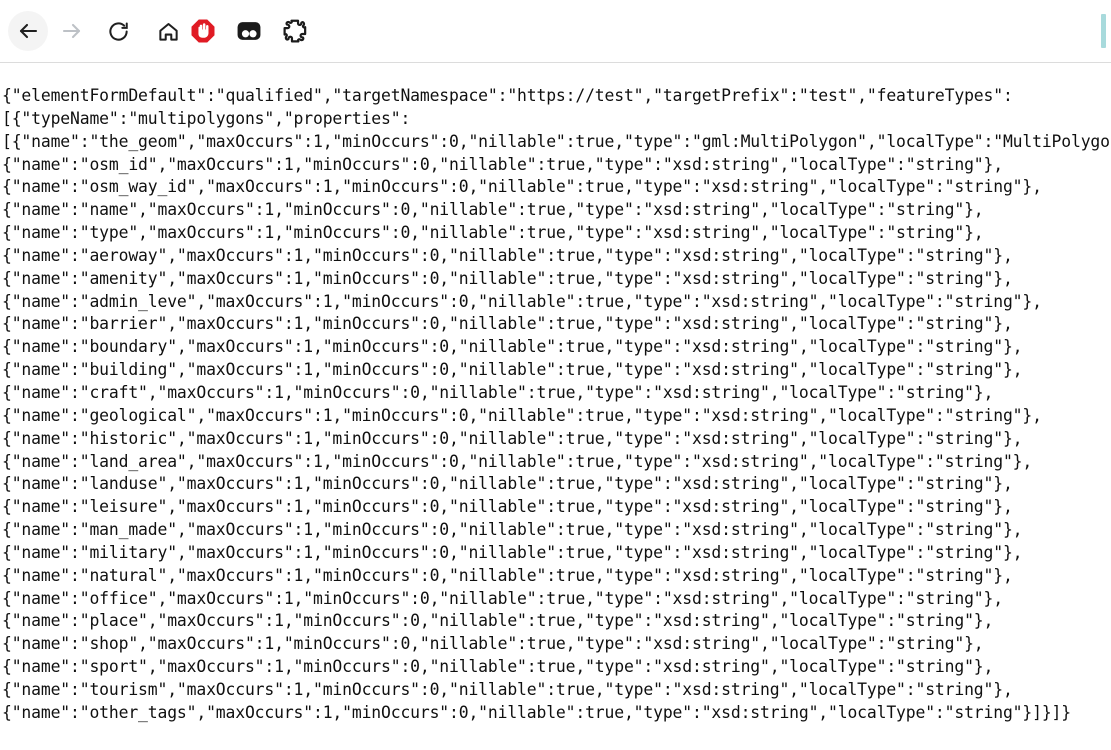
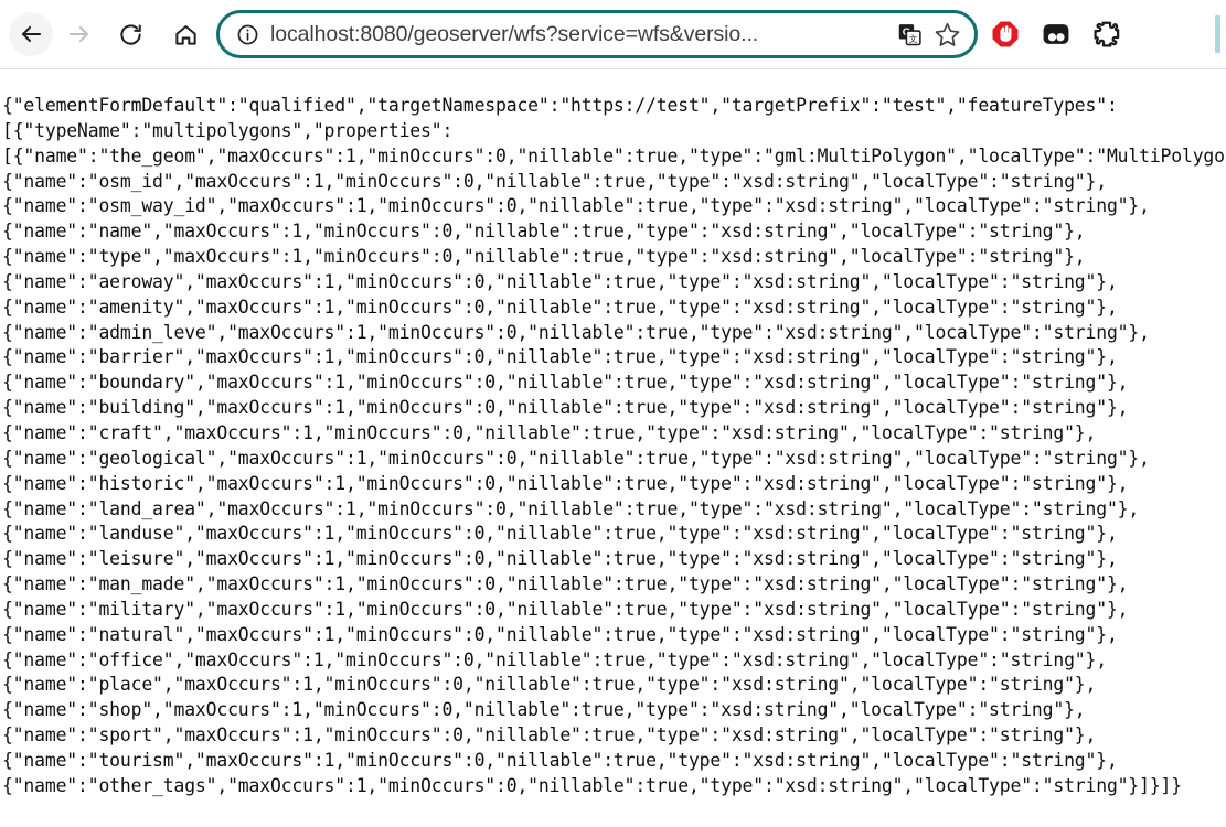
+ localhost:8080/geoserver/wfs?service=wfs&versio...
+ 文
  {"elementFormDefault":"qualified","targetNamespace":"https://test","targetPrefix":"test","featureTypes":
  [{"typeName":"multipolygons","properties":
  [{"name":"the_geom","maxOccurs":1,"minOccurs":0,"nillable":true,"type":"gml:MultiPolygon","localType":"MultiPolygo
  {"name":"osm_id","maxOccurs":1,"minOccurs":0,"nillable":true,"type":"xsd:string","localType":"string"},
  {"name":"osm_way_id","maxOccurs":1,"minOccurs":0,"nillable":true,"type":"xsd:string","localType":"string"},
  {"name":"name","maxOccurs":1,"minOccurs":0,"nillable":true,"type":"xsd:string","localType":"string"},
  {"name":"type","maxOccurs":1,"minOccurs":0,"nillable":true,"type":"xsd:string","localType":"string"},
  {"name":"aeroway","maxOccurs":1,"minOccurs":0,"nillable":true,"type":"xsd:string","localType":"string"},
  {"name":"amenity","maxOccurs":1,"minOccurs":0,"nillable":true,"type":"xsd:string","localType":"string"},
  {"name":"admin_leve","maxOccurs":1,"minOccurs":0,"nillable":true,"type":"xsd:string","localType":"string"},
  {"name":"barrier","maxOccurs":1,"minOccurs":0,"nillable":true,"type":"xsd:string","localType":"string"},
  {"name":"boundary","maxOccurs":1,"minOccurs":0,"nillable":true,"type":"xsd:string","localType":"string"},
  {"name":"building","maxOccurs":1,"minOccurs":0,"nillable":true,"type":"xsd:string","localType":"string"},
  {"name":"craft","maxOccurs":1,"minOccurs":0,"nillable":true,"type":"xsd:string","localType":"string"},
  {"name":"geological","maxOccurs":1,"minOccurs":0,"nillable":true,"type":"xsd:string","localType":"string"},
  {"name":"historic","maxOccurs":1,"minOccurs":0,"nillable":true,"type":"xsd:string","localType":"string"},
  {"name":"land_area","maxOccurs":1,"minOccurs":0,"nillable":true,"type":"xsd:string","localType":"string"},
  {"name":"landuse","maxOccurs":1,"minOccurs":0,"nillable":true,"type":"xsd:string","localType":"string"},
  {"name":"leisure","maxOccurs":1,"minOccurs":0,"nillable":true,"type":"xsd:string","localType":"string"},
  {"name":"man_made","maxOccurs":1,"minOccurs":0,"nillable":true,"type":"xsd:string","localType":"string"},
  {"name":"military","maxOccurs":1,"minOccurs":0,"nillable":true,"type":"xsd:string","localType":"string"},
  {"name":"natural","maxOccurs":1,"minOccurs":0,"nillable":true,"type":"xsd:string","localType":"string"},
  {"name":"office","maxOccurs":1,"minOccurs":0,"nillable":true,"type":"xsd:string","localType":"string"},
  {"name":"place","maxOccurs":1,"minOccurs":0,"nillable":true,"type":"xsd:string","localType":"string"},
  {"name":"shop","maxOccurs":1,"minOccurs":0,"nillable":true,"type":"xsd:string","localType":"string"},
  {"name":"sport","maxOccurs":1,"minOccurs":0,"nillable":true,"type":"xsd:string","localType":"string"},
  {"name":"tourism","maxOccurs":1,"minOccurs":0,"nillable":true,"type":"xsd:string","localType":"string"},
  {"name":"other_tags","maxOccurs":1,"minOccurs":0,"nillable":true,"type":"xsd:string","localType":"string"}]}]}
